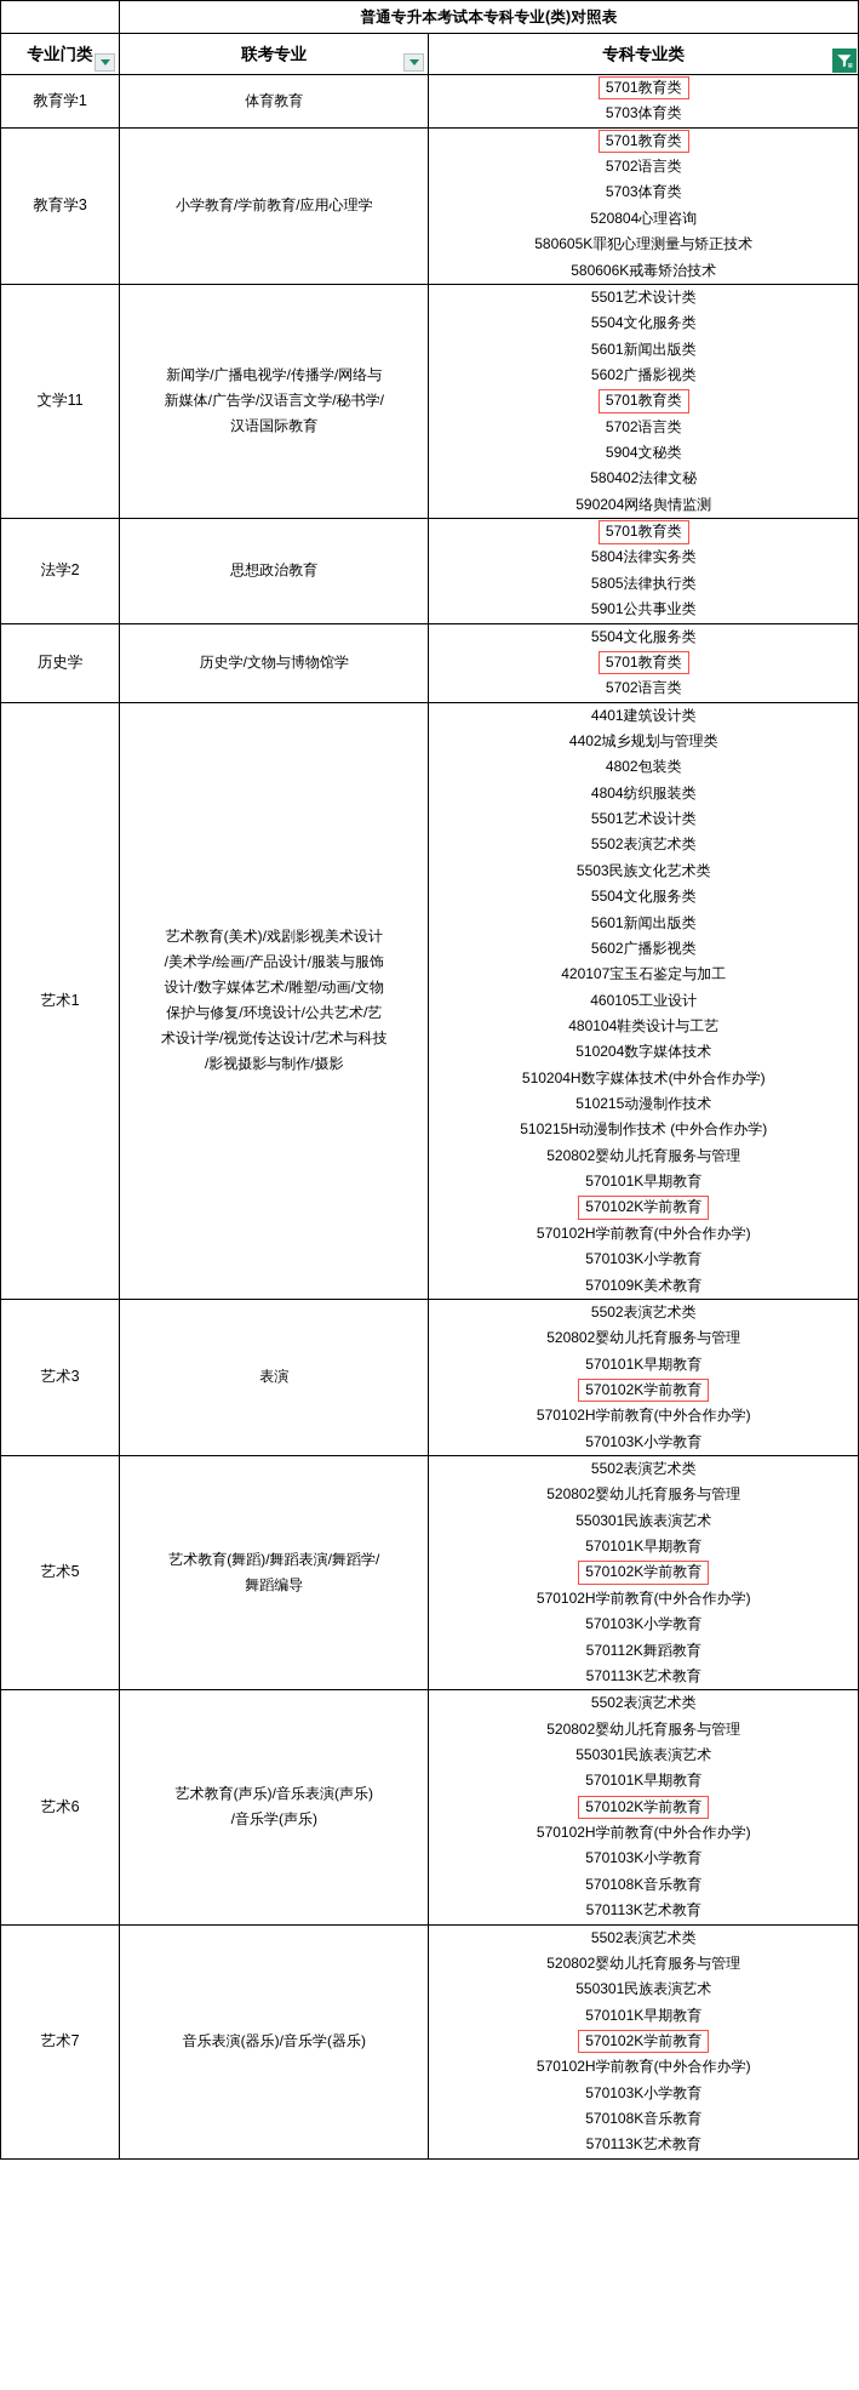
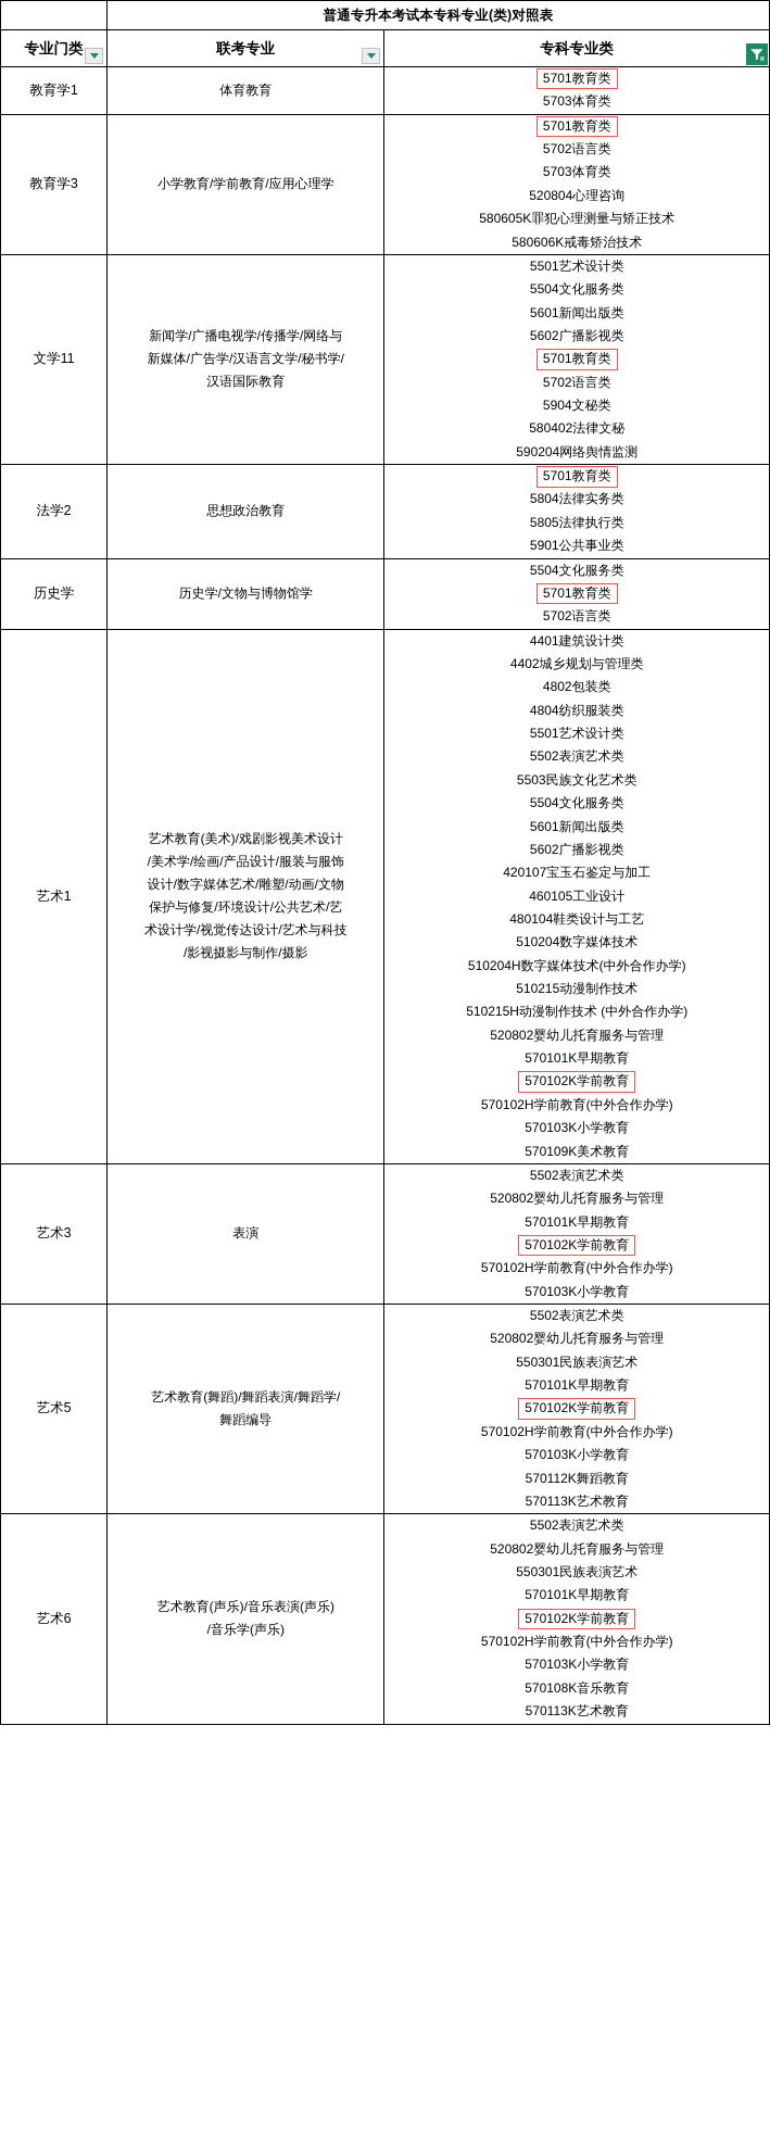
  	普通专升本考试本专科专业(类)对照表
  专业门类	联考专业	专科专业类
  教育学1	体育教育	5701教育类5703体育类
  教育学3	小学教育/学前教育/应用心理学	5701教育类5702语言类5703体育类520804心理咨询580605K罪犯心理测量与矫正技术580606K戒毒矫治技术
  文学11	新闻学/广播电视学/传播学/网络与新媒体/广告学/汉语言文学/秘书学/汉语国际教育	5501艺术设计类5504文化服务类5601新闻出版类5602广播影视类5701教育类5702语言类5904文秘类580402法律文秘590204网络舆情监测
  法学2	思想政治教育	5701教育类5804法律实务类5805法律执行类5901公共事业类
  历史学	历史学/文物与博物馆学	5504文化服务类5701教育类5702语言类
  艺术1	艺术教育(美术)/戏剧影视美术设计/美术学/绘画/产品设计/服装与服饰设计/数字媒体艺术/雕塑/动画/文物保护与修复/环境设计/公共艺术/艺术设计学/视觉传达设计/艺术与科技/影视摄影与制作/摄影	4401建筑设计类4402城乡规划与管理类4802包装类4804纺织服装类5501艺术设计类5502表演艺术类5503民族文化艺术类5504文化服务类5601新闻出版类5602广播影视类420107宝玉石鉴定与加工460105工业设计480104鞋类设计与工艺510204数字媒体技术510204H数字媒体技术(中外合作办学)510215动漫制作技术510215H动漫制作技术 (中外合作办学)520802婴幼儿托育服务与管理570101K早期教育570102K学前教育570102H学前教育(中外合作办学)570103K小学教育570109K美术教育
  艺术3	表演	5502表演艺术类520802婴幼儿托育服务与管理570101K早期教育570102K学前教育570102H学前教育(中外合作办学)570103K小学教育
  艺术5	艺术教育(舞蹈)/舞蹈表演/舞蹈学/舞蹈编导	5502表演艺术类520802婴幼儿托育服务与管理550301民族表演艺术570101K早期教育570102K学前教育570102H学前教育(中外合作办学)570103K小学教育570112K舞蹈教育570113K艺术教育
  艺术6	艺术教育(声乐)/音乐表演(声乐)/音乐学(声乐)	5502表演艺术类520802婴幼儿托育服务与管理550301民族表演艺术570101K早期教育570102K学前教育570102H学前教育(中外合作办学)570103K小学教育570108K音乐教育570113K艺术教育
- 艺术7	音乐表演(器乐)/音乐学(器乐)	5502表演艺术类520802婴幼儿托育服务与管理550301民族表演艺术570101K早期教育570102K学前教育570102H学前教育(中外合作办学)570103K小学教育570108K音乐教育570113K艺术教育
